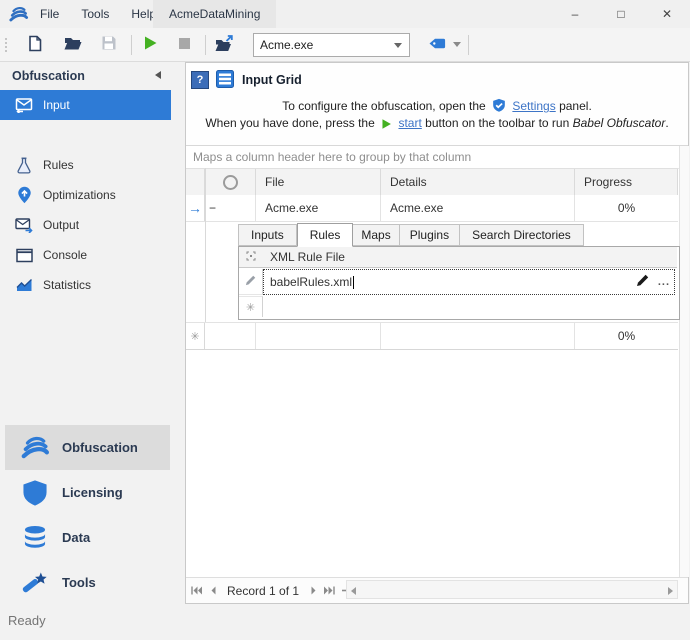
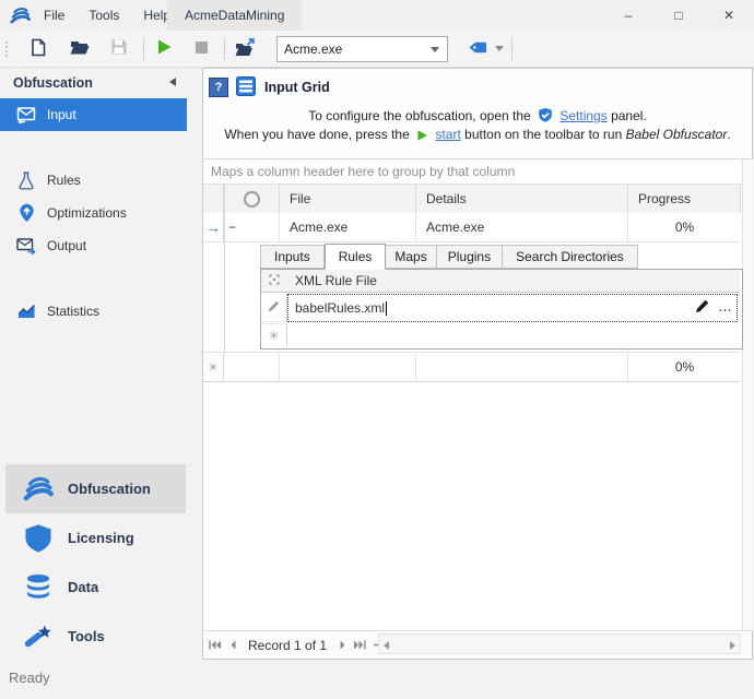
  File
  Tools
  Hel
  AcmeDataMining
  –
  □
  ✕
  Acme.exe
  Obfuscation
  Input
  Rules
  Optimizations
  Output
- Console
  Statistics
  Obfuscation
  Licensing
  Data
  Tools
  Ready
  ?
  Input Grid
  To configure the obfuscation, open the Settings panel.
  When you have done, press the start button on the toolbar to run Babel Obfuscator.
  Maps a column header here to group by that column
  File
  Details
  Progress
  →
  −
  Acme.exe
  Acme.exe
  0%
  Inputs
  Rules
  Maps
  Plugins
  Search Directories
  XML Rule File
  babelRules.xml
  ...
  ✳
  ✳
  0%
  Record 1 of 1
